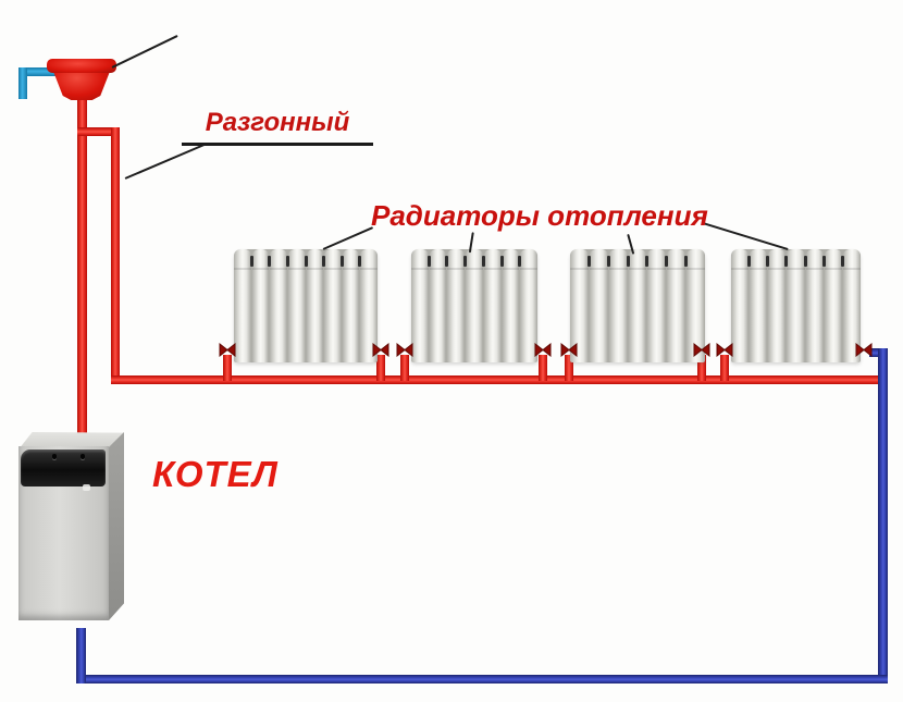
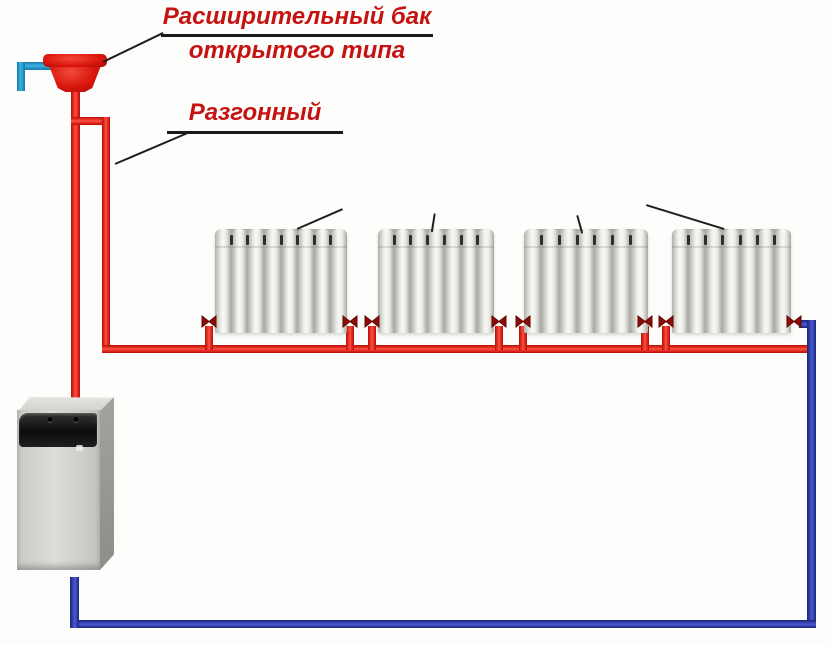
+ Расширительный бак
+ открытого типа
  Разгонный
- Радиаторы отопления
- КОТЕЛ
